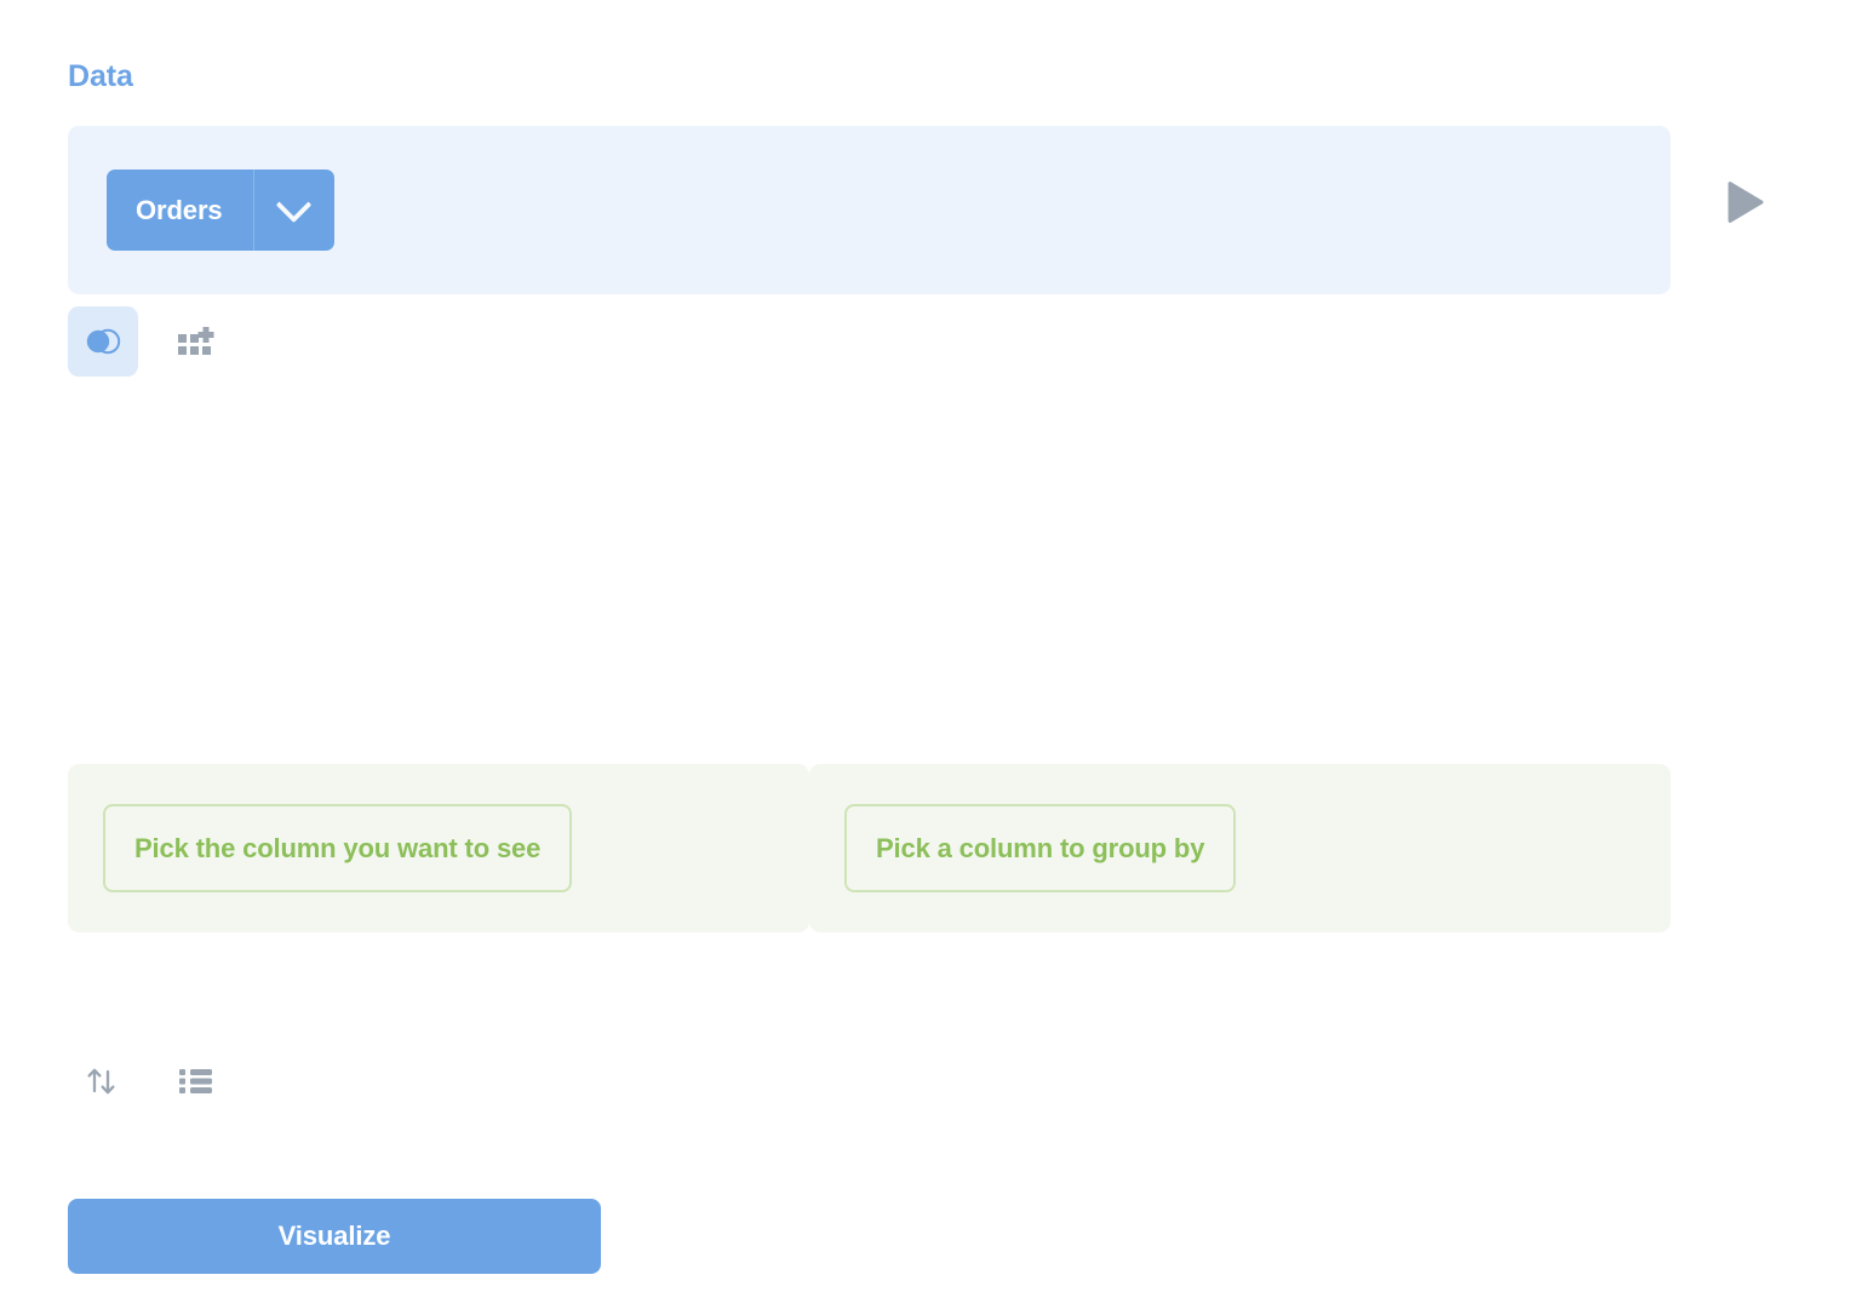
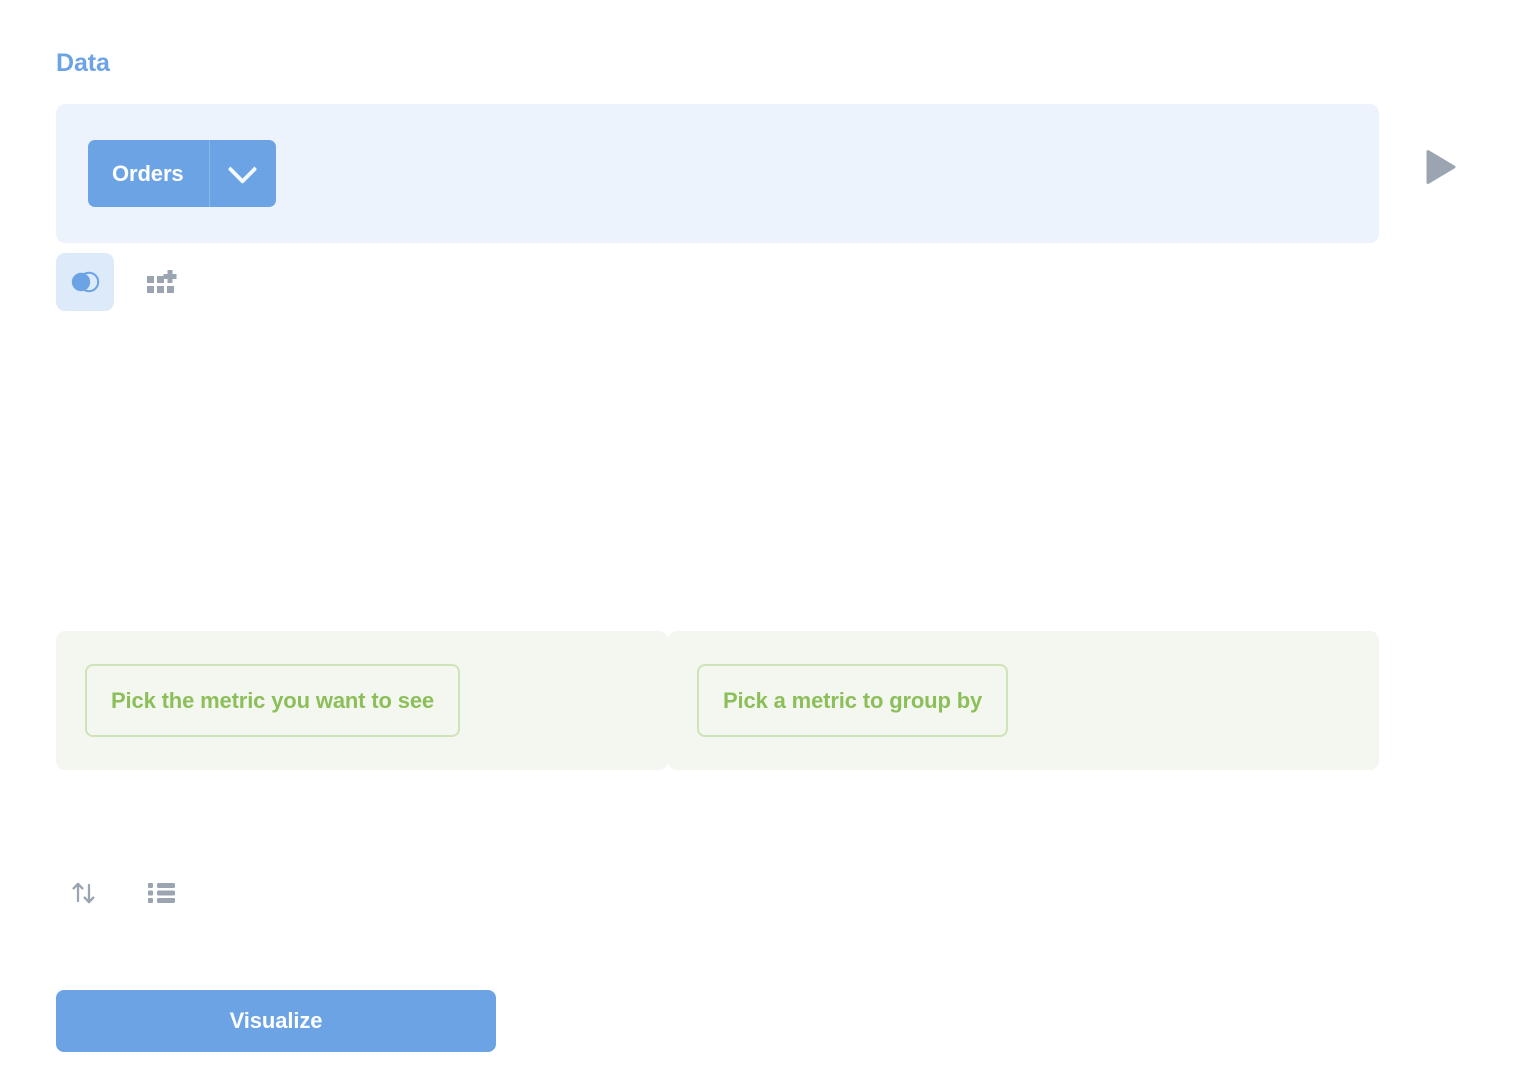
  Data
  Orders
- Pick the column you want to see
+ Pick the metric you want to see
- Pick a column to group by
+ Pick a metric to group by
  Visualize
